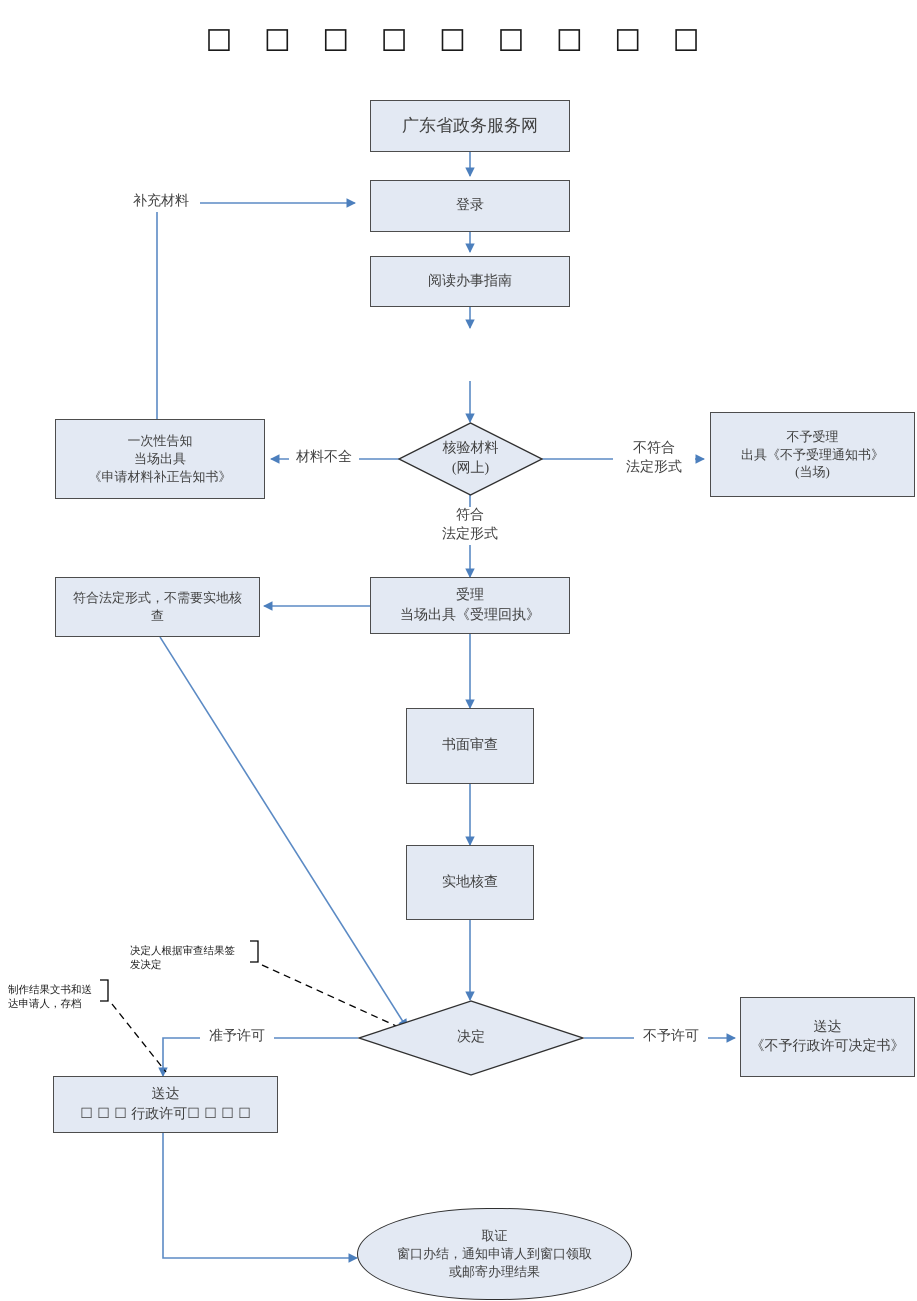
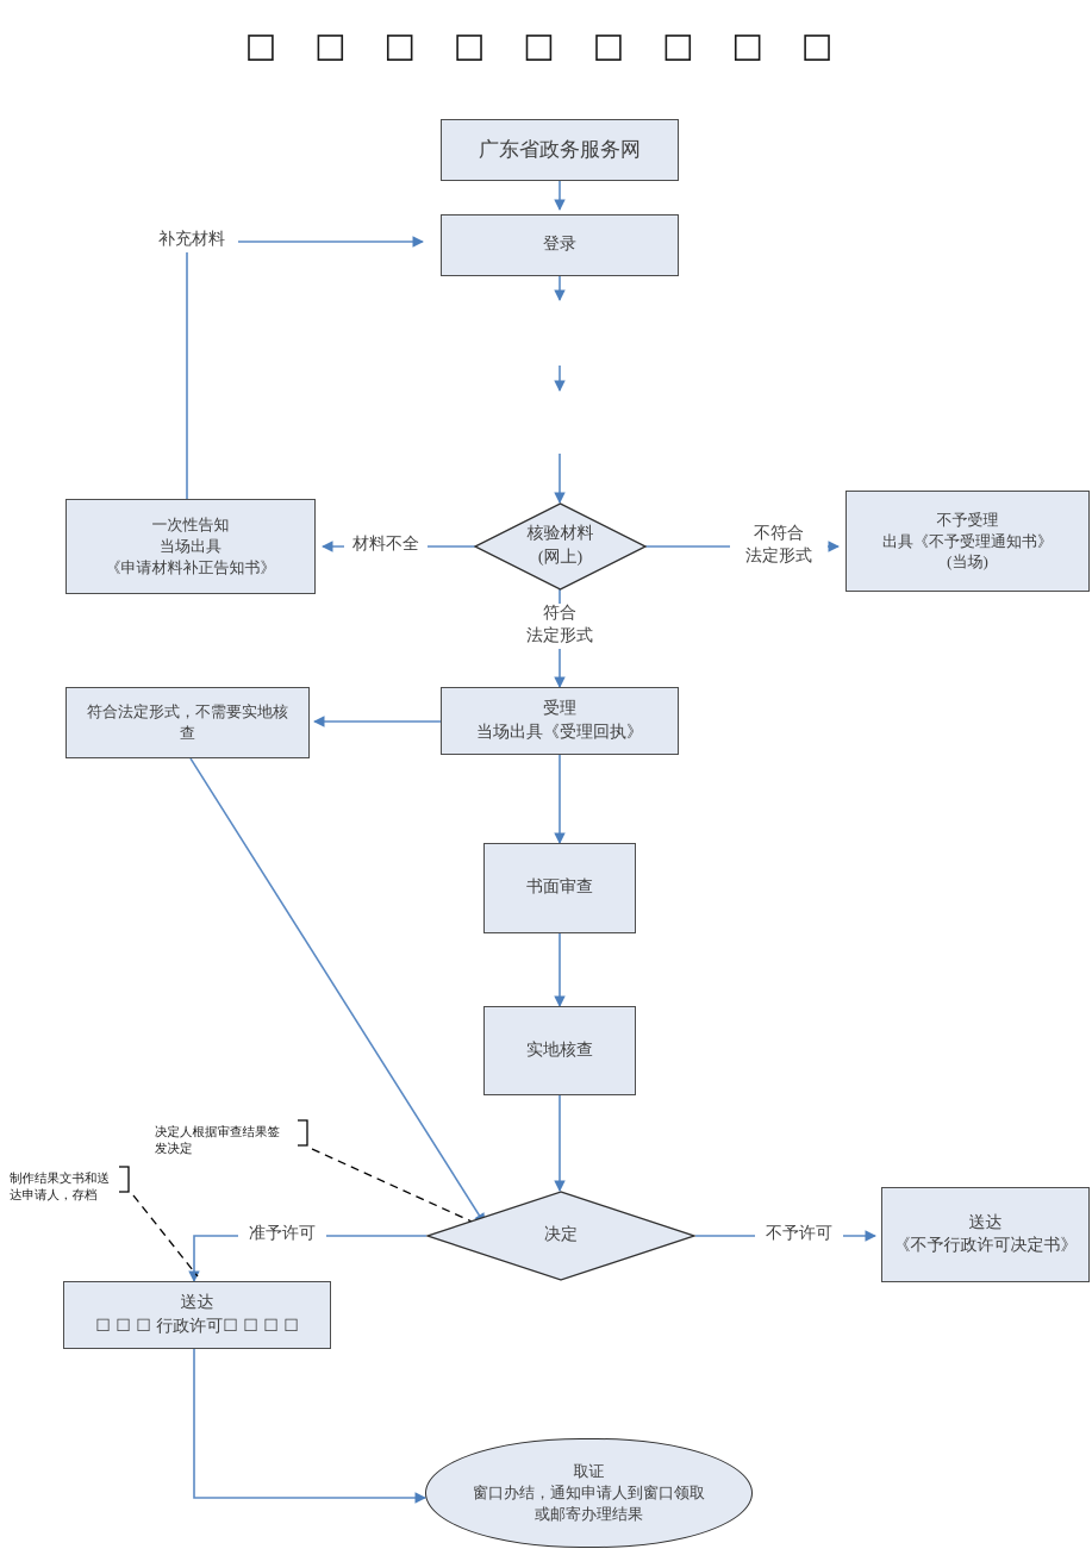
  ☐ ☐ ☐ ☐ ☐ ☐ ☐ ☐ ☐
  广东省政务服务网
  登录
- 阅读办事指南
  核验材料
  (网上)
  一次性告知
  当场出具
  《申请材料补正告知书》
  不予受理
  出具《不予受理通知书》
  (当场)
  受理
  当场出具《受理回执》
  符合法定形式，不需要实地核
  查
  书面审查
  实地核查
  决定
  送达
  《不予行政许可决定书》
  送达
  ☐ ☐ ☐ 行政许可☐ ☐ ☐ ☐
  取证
  窗口办结，通知申请人到窗口领取
  或邮寄办理结果
  补充材料
  材料不全
  不符合
  法定形式
  符合
  法定形式
  准予许可
  不予许可
  决定人根据审查结果签
  发决定
  制作结果文书和送
  达申请人，存档
